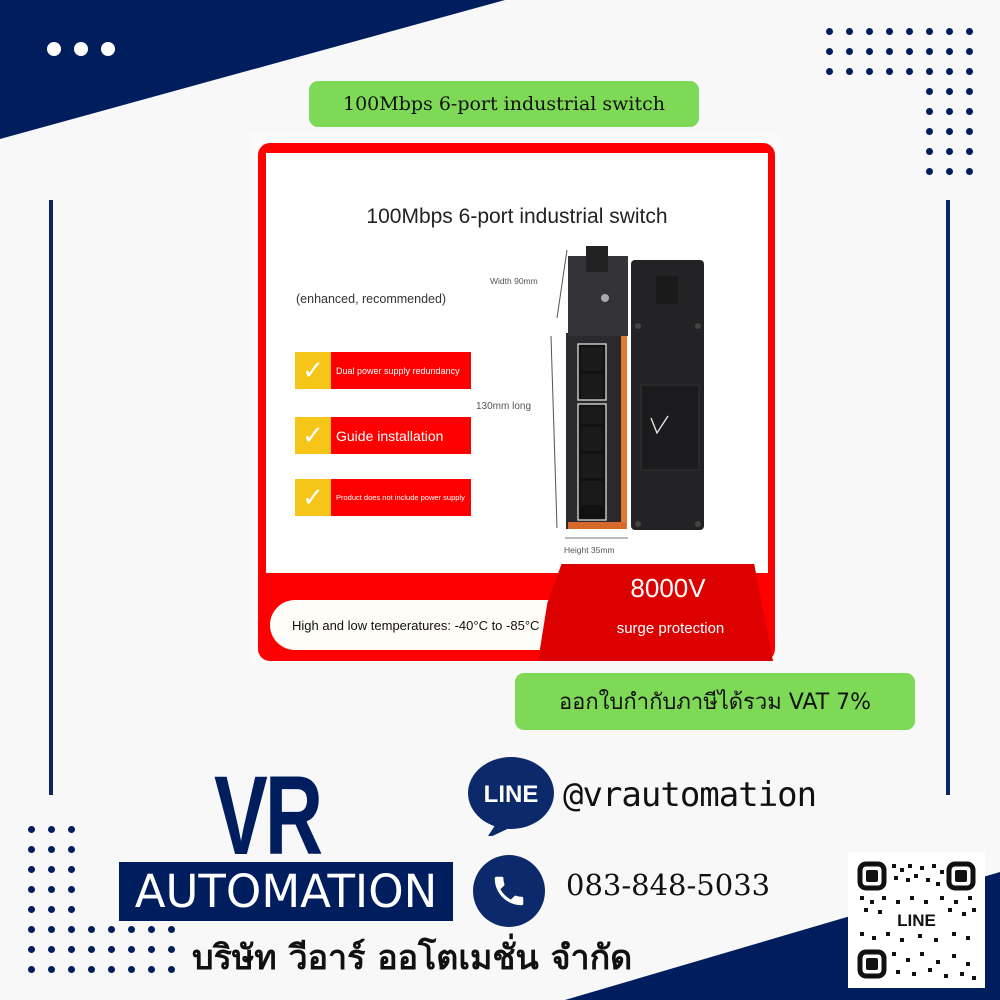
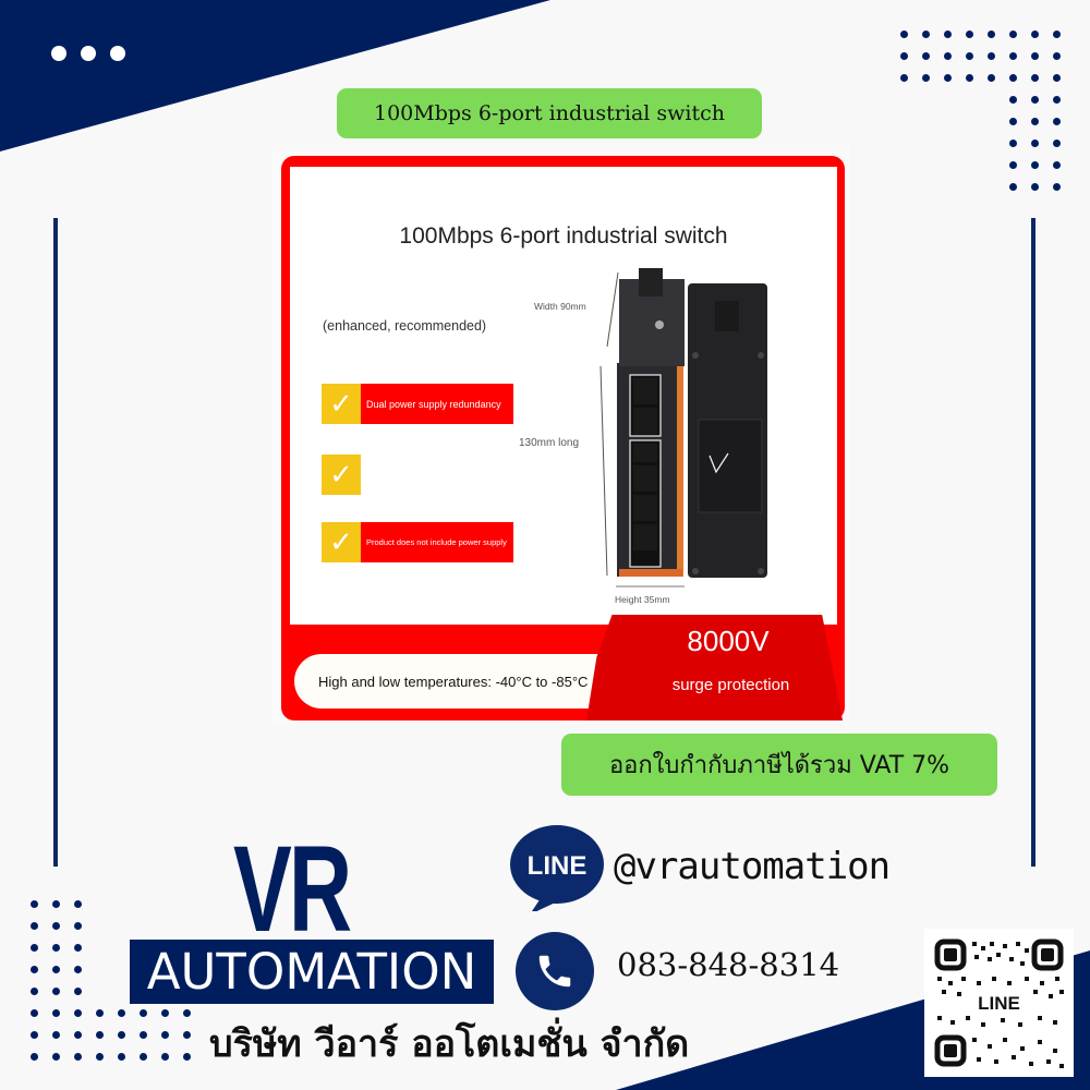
  100Mbps 6-port industrial switch
  100Mbps 6-port industrial switch
  (enhanced, recommended)
  ✓
  Dual power supply redundancy
  ✓
- Guide installation
  ✓
  Product does not include power supply
  Width 90mm
  130mm long
  Height 35mm
  High and low temperatures: -40°C to -85°C
  8000V
  surge protection
  ออกใบกำกับภาษีได้รวม VAT 7%
  VR
  AUTOMATION
  บริษัท วีอาร์ ออโตเมชั่น จำกัด
  LINE
  @vrautomation
- 083-848-5033
+ 083-848-8314
  LINE
